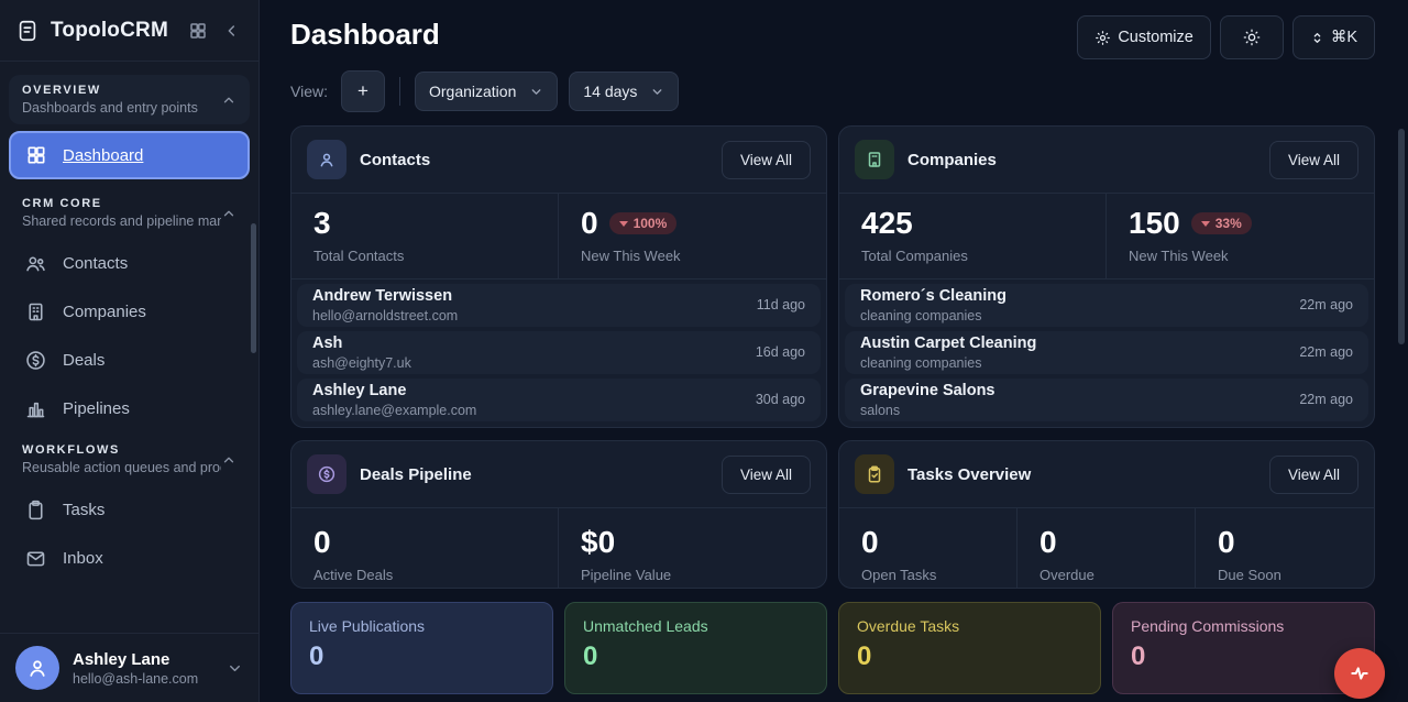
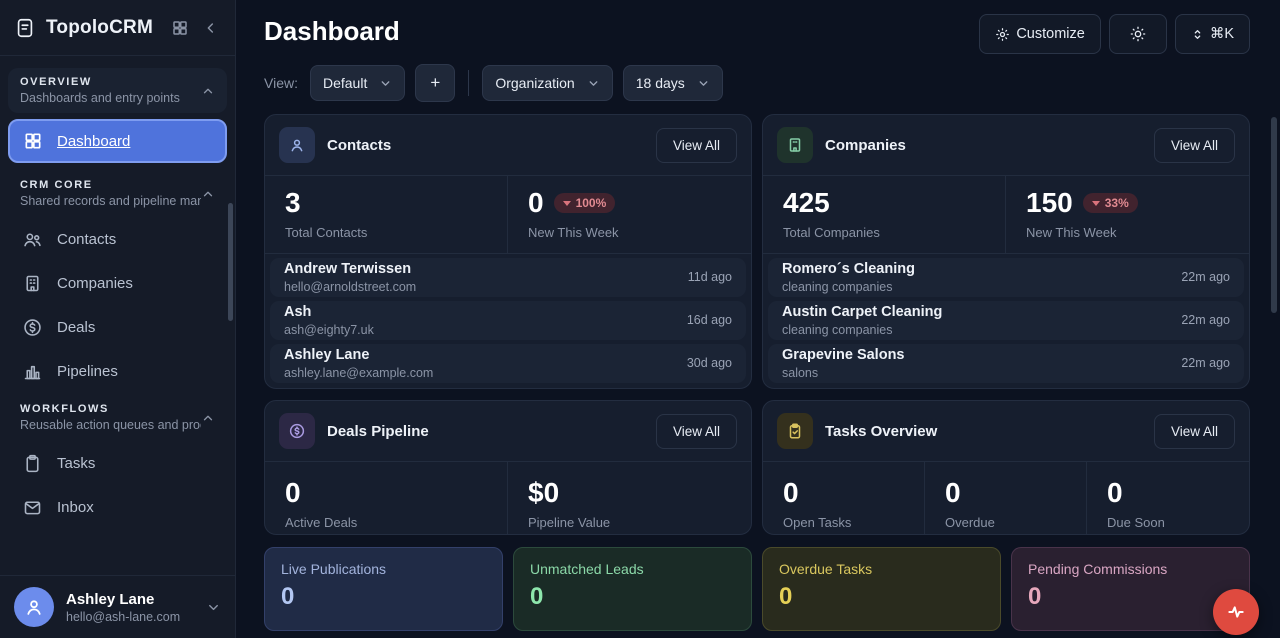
  TopoloCRM
  OVERVIEW
  Dashboards and entry points
  Dashboard
  CRM CORE
  Shared records and pipeline man
  Contacts
  Companies
  Deals
  Pipelines
  WORKFLOWS
  Reusable action queues and pro
  Tasks
  Inbox
  Ashley Lane
  hello@ash-lane.com
  Dashboard
  Customize
  ⌘K
  View:
+ Default
  +
  Organization
- 14 days
+ 18 days
  Contacts
  View All
  3
  Total Contacts
  0
  100%
  New This Week
  Andrew Terwissen
  hello@arnoldstreet.com
  11d ago
  Ash
  ash@eighty7.uk
  16d ago
  Ashley Lane
  ashley.lane@example.com
  30d ago
  Companies
  View All
  425
  Total Companies
  150
  33%
  New This Week
  Romero´s Cleaning
  cleaning companies
  22m ago
  Austin Carpet Cleaning
  cleaning companies
  22m ago
  Grapevine Salons
  salons
  22m ago
  Deals Pipeline
  View All
  0
  Active Deals
  $0
  Pipeline Value
  Tasks Overview
  View All
  0
  Open Tasks
  0
  Overdue
  0
  Due Soon
  Live Publications
  0
  Unmatched Leads
  0
  Overdue Tasks
  0
  Pending Commissions
  0
